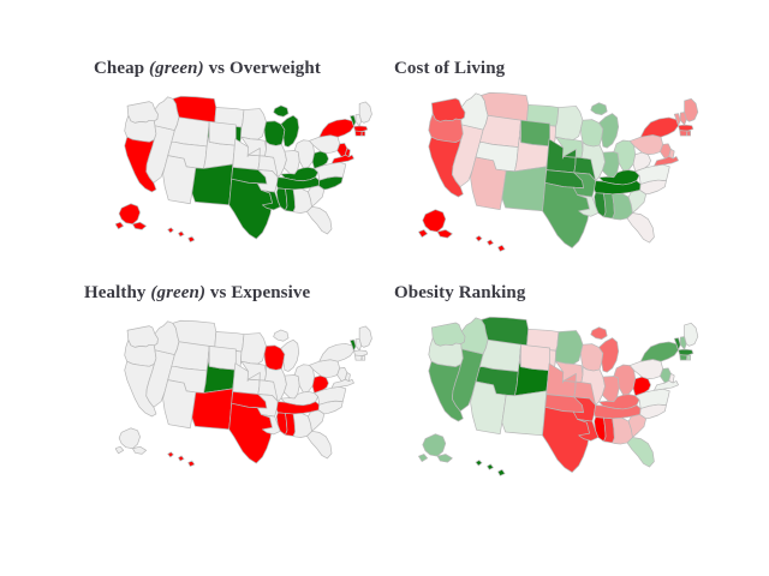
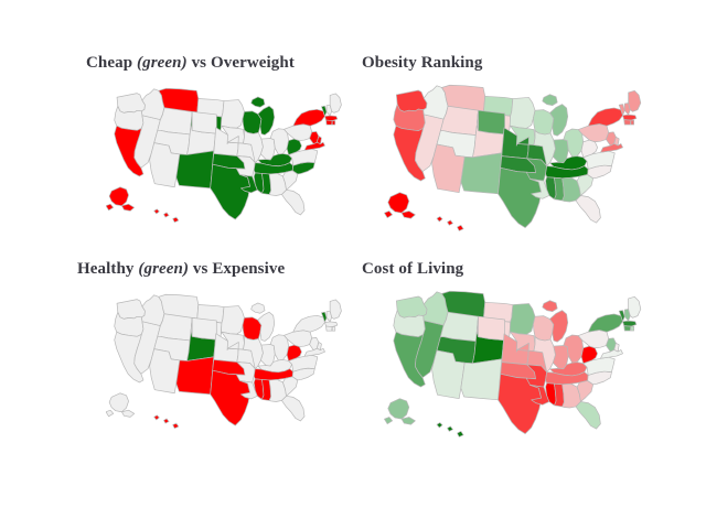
  Cheap (green) vs Overweight
- Cost of Living
+ Obesity Ranking
  Healthy (green) vs Expensive
- Obesity Ranking
+ Cost of Living
